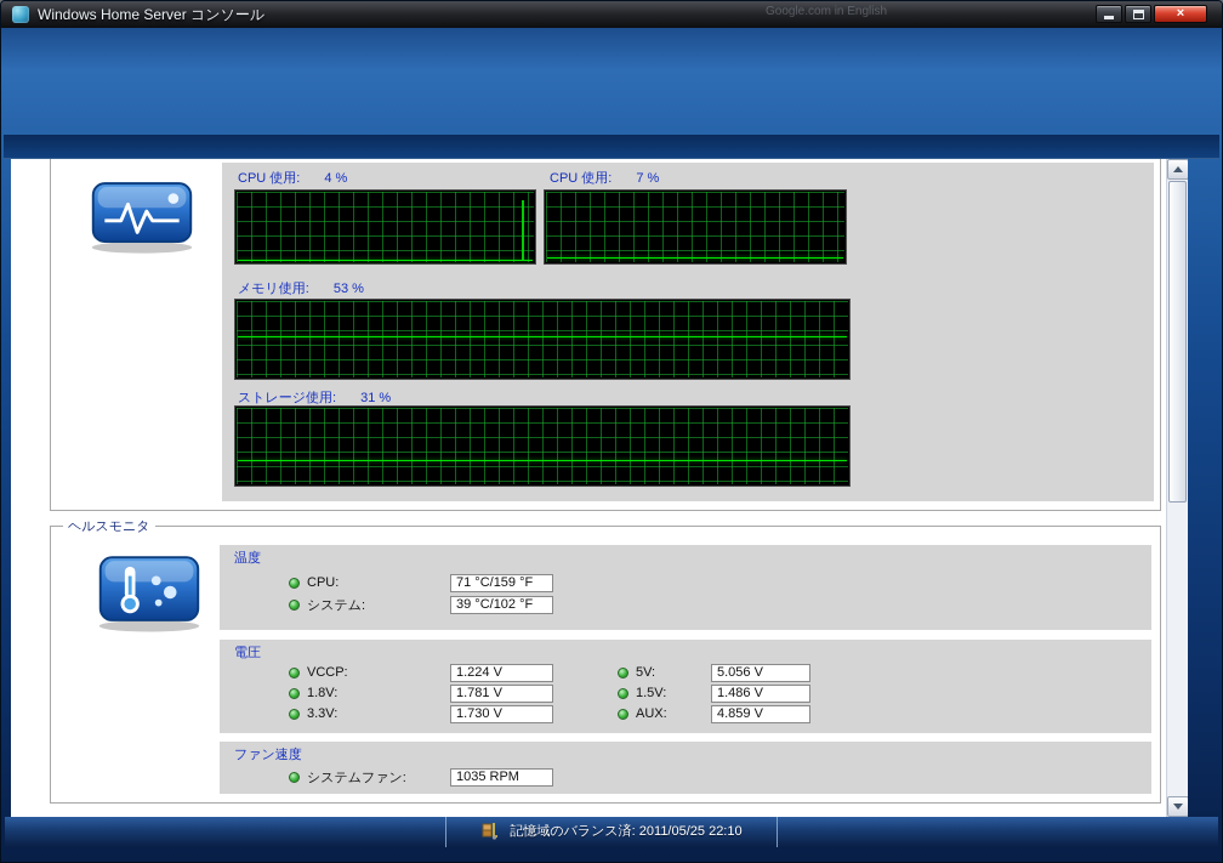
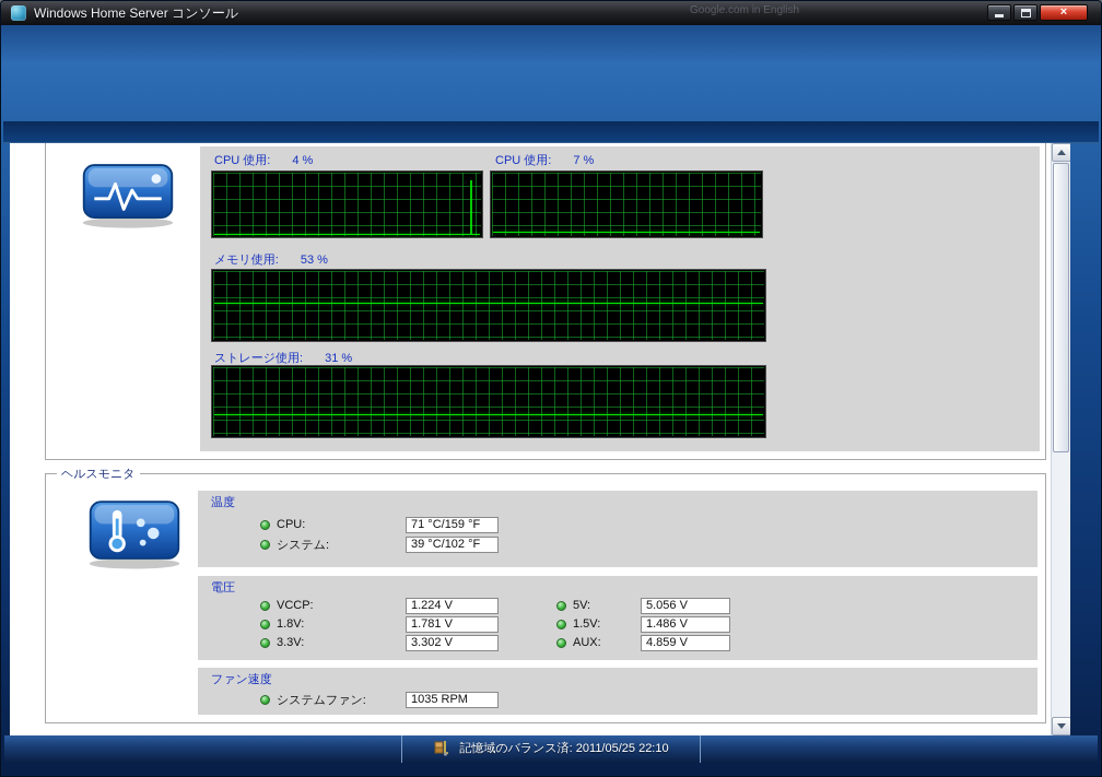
  Windows Home Server コンソール
  Google.com in English
  ×
  CPU 使用: 4 %
  CPU 使用: 7 %
  メモリ使用: 53 %
  ストレージ使用: 31 %
  ヘルスモニタ
  温度
  CPU:
  71 °C/159 °F
  システム:
  39 °C/102 °F
  電圧
  VCCP:
  1.224 V
  1.8V:
  1.781 V
  3.3V:
- 1.730 V
+ 3.302 V
  5V:
  5.056 V
  1.5V:
  1.486 V
  AUX:
  4.859 V
  ファン速度
  システムファン:
  1035 RPM
  記憶域のバランス済: 2011/05/25 22:10
